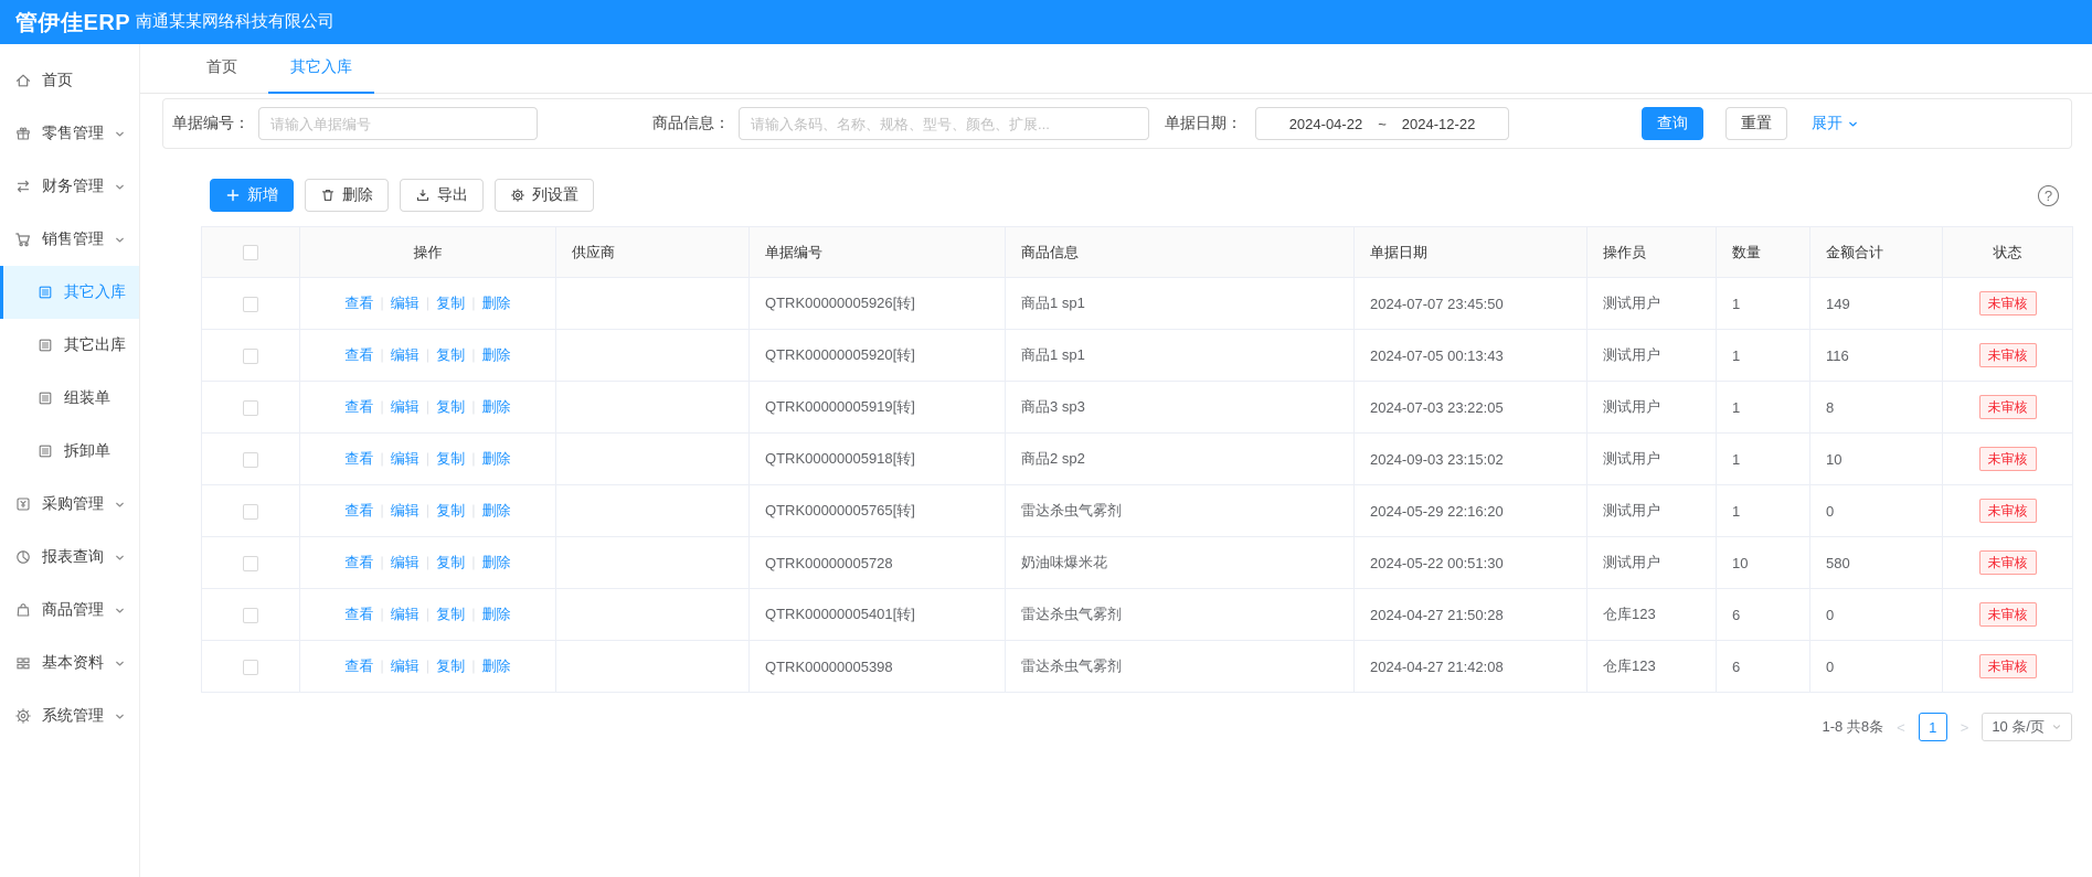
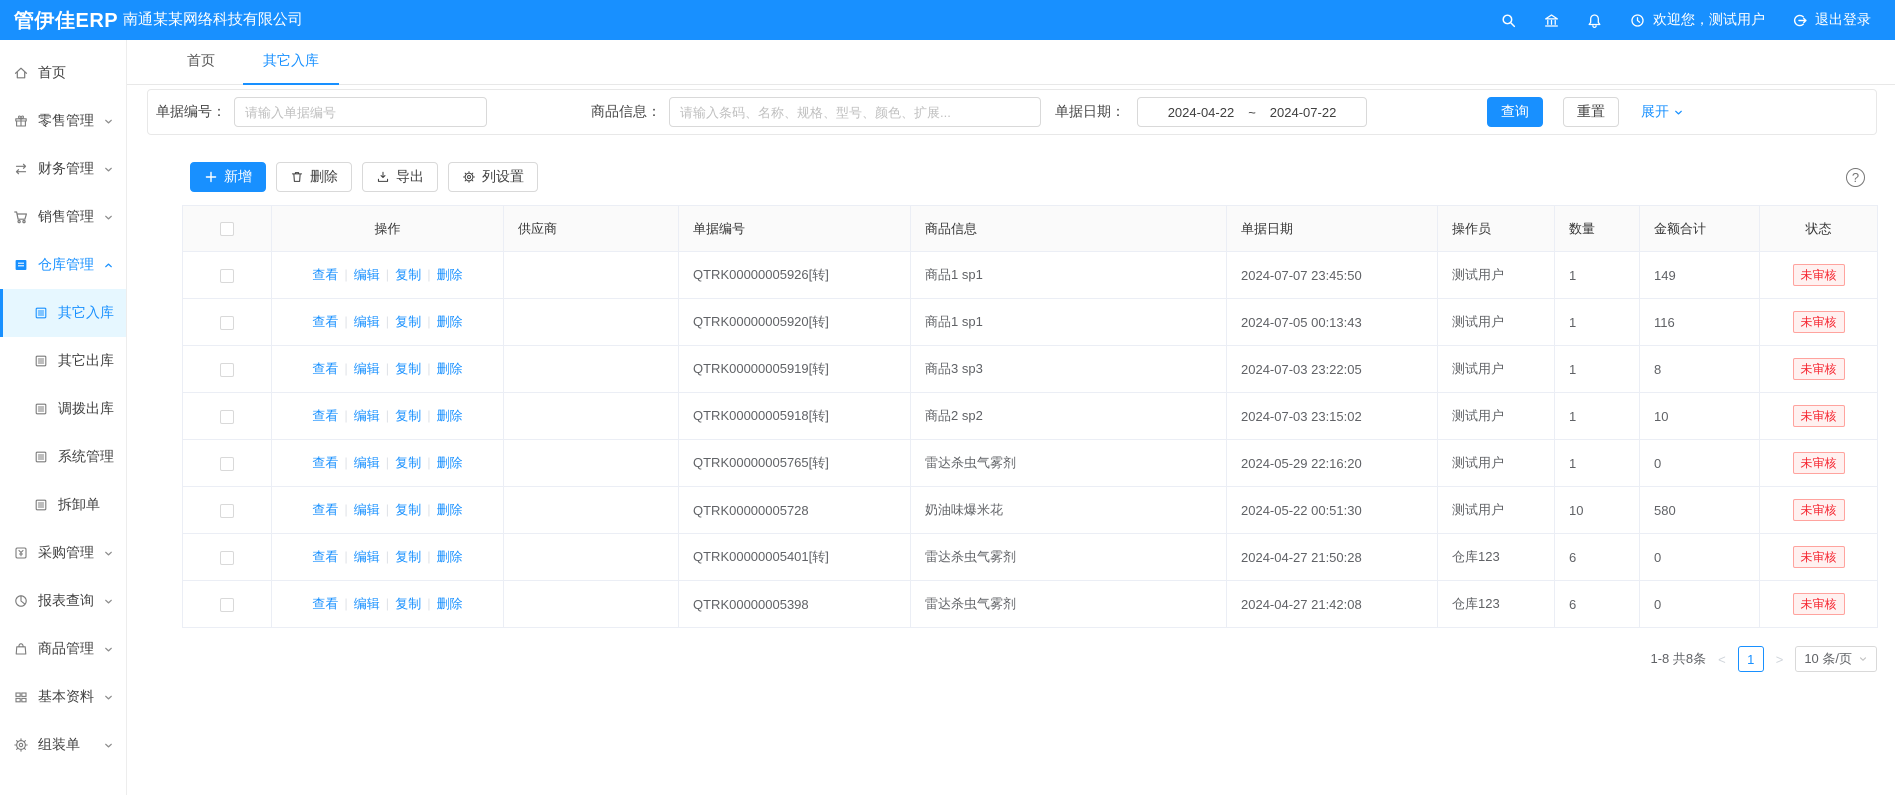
  管伊佳ERP
  南通某某网络科技有限公司
+ 欢迎您，测试用户
+ 退出登录
  首页
  零售管理
  财务管理
  销售管理
+ 仓库管理
  其它入库
  其它出库
+ 调拨出库
- 组装单
+ 系统管理
  拆卸单
  采购管理
  报表查询
  商品管理
  基本资料
- 系统管理
+ 组装单
  首页
  其它入库
  单据编号：
  请输入单据编号
  商品信息：
  请输入条码、名称、规格、型号、颜色、扩展...
  单据日期：
  2024-04-22
  ~
- 2024-12-22
+ 2024-07-22
  查询
  重置
  展开
  新增
  删除
  导出
  列设置
  ?
  	操作	供应商	单据编号	商品信息	单据日期	操作员	数量	金额合计	状态
  	查看 编辑 | 复制 删除		QTRK00000005926[转]	商品1 sp1	2024-07-07 23:45:50	测试用户	1	149	未审核
  	查看 编辑 | 复制 删除		QTRK00000005920[转]	商品1 sp1	2024-07-05 00:13:43	测试用户	1	116	未审核
  	查看 编辑 | 复制 删除		QTRK00000005919[转]	商品3 sp3	2024-07-03 23:22:05	测试用户	1	8	未审核
- 	查看 编辑 | 复制 删除		QTRK00000005918[转]	商品2 sp2	2024-09-03 23:15:02	测试用户	1	10	未审核
+ 	查看 编辑 | 复制 删除		QTRK00000005918[转]	商品2 sp2	2024-07-03 23:15:02	测试用户	1	10	未审核
  	查看 编辑 | 复制 删除		QTRK00000005765[转]	雷达杀虫气雾剂	2024-05-29 22:16:20	测试用户	1	0	未审核
  	查看 编辑 | 复制 删除		QTRK00000005728	奶油味爆米花	2024-05-22 00:51:30	测试用户	10	580	未审核
  	查看 编辑 | 复制 删除		QTRK00000005401[转]	雷达杀虫气雾剂	2024-04-27 21:50:28	仓库123	6	0	未审核
  	查看 编辑 | 复制 删除		QTRK00000005398	雷达杀虫气雾剂	2024-04-27 21:42:08	仓库123	6	0	未审核
  1-8 共8条
  <
  1
  >
  10 条/页
